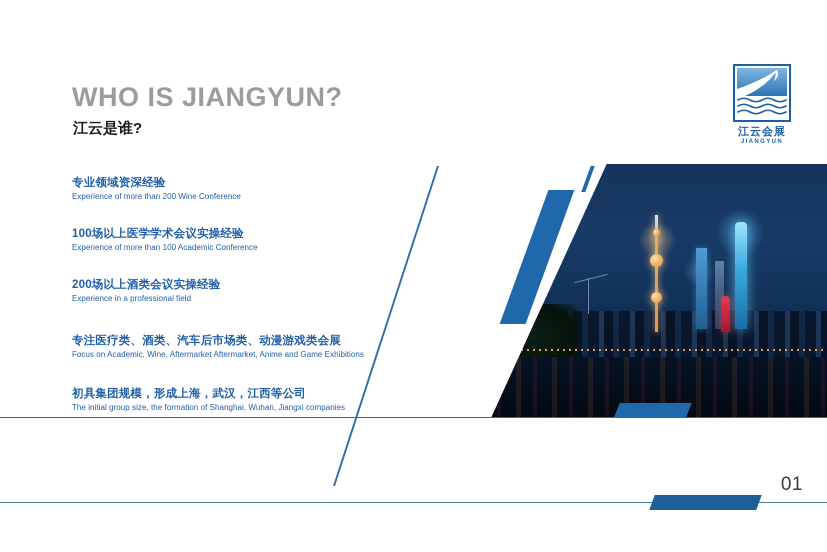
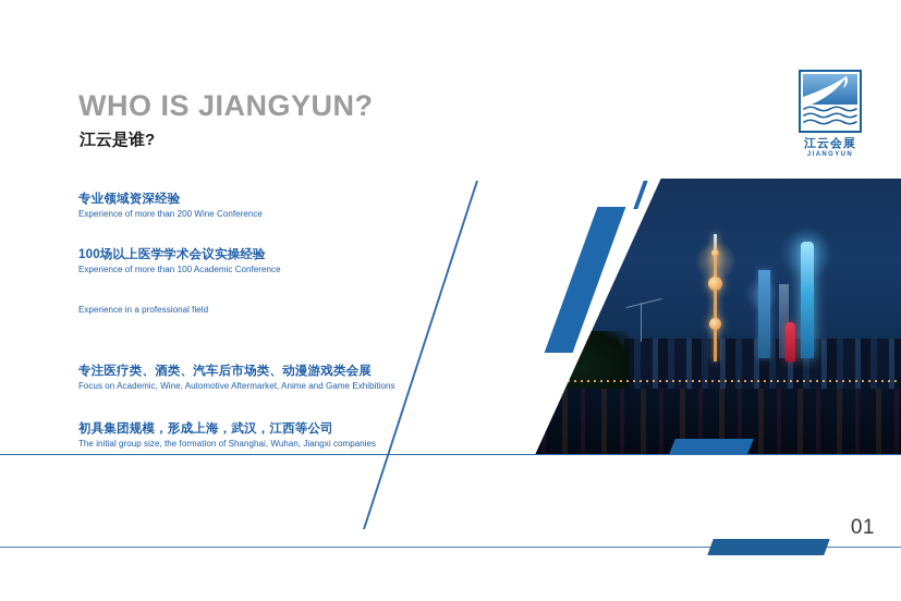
  WHO IS JIANGYUN?
  江云是谁?
  专业领域资深经验
  Experience of more than 200 Wine Conference
  100场以上医学学术会议实操经验
  Experience of more than 100 Academic Conference
- 200场以上酒类会议实操经验
  Experience in a professional field
  专注医疗类、酒类、汽车后市场类、动漫游戏类会展
- Focus on Academic, Wine, Aftermarket Aftermarket, Anime and Game Exhibitions
+ Focus on Academic, Wine, Automotive Aftermarket, Anime and Game Exhibitions
  初具集团规模，形成上海，武汉，江西等公司
  The initial group size, the formation of Shanghai, Wuhan, Jiangxi companies
  01
  江云会展
